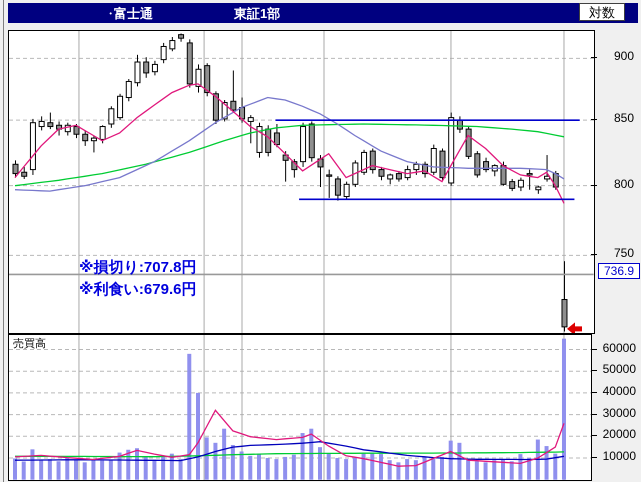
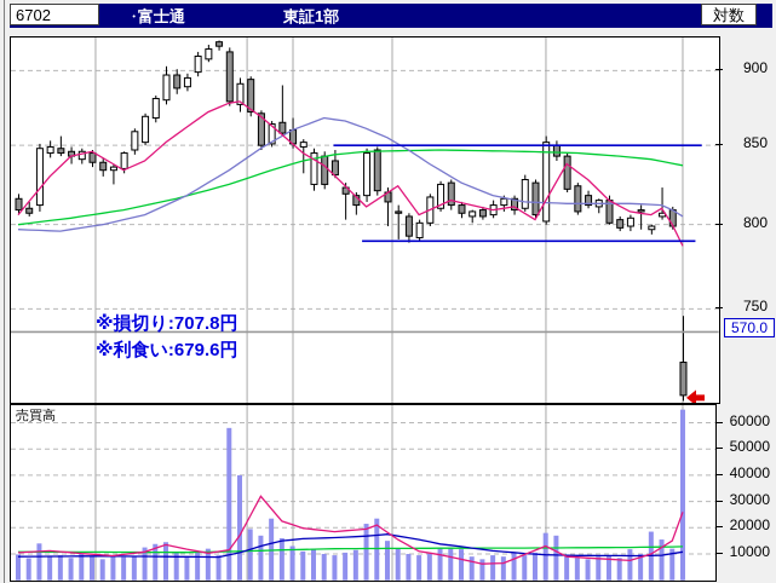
+ 6702
  ・
  富士通
  東証1部
  対数
  ※損切り:707.8円
  ※利食い:679.6円
  売買高
  900
  850
  800
  750
  60000
  50000
  40000
  30000
  20000
  10000
- 736.9
+ 570.0
